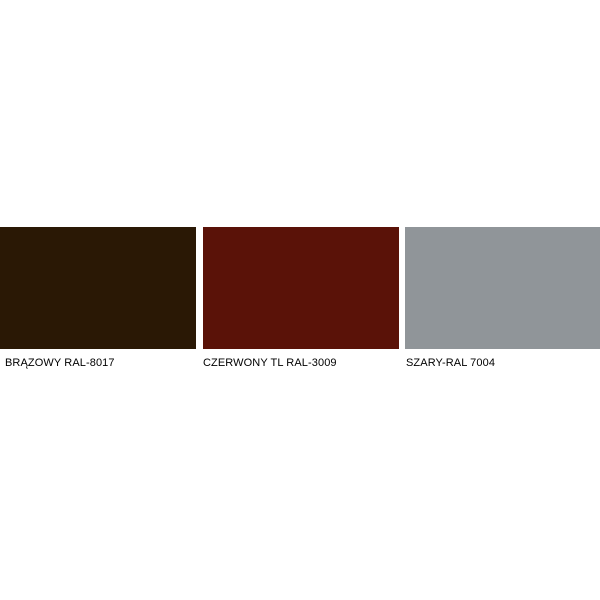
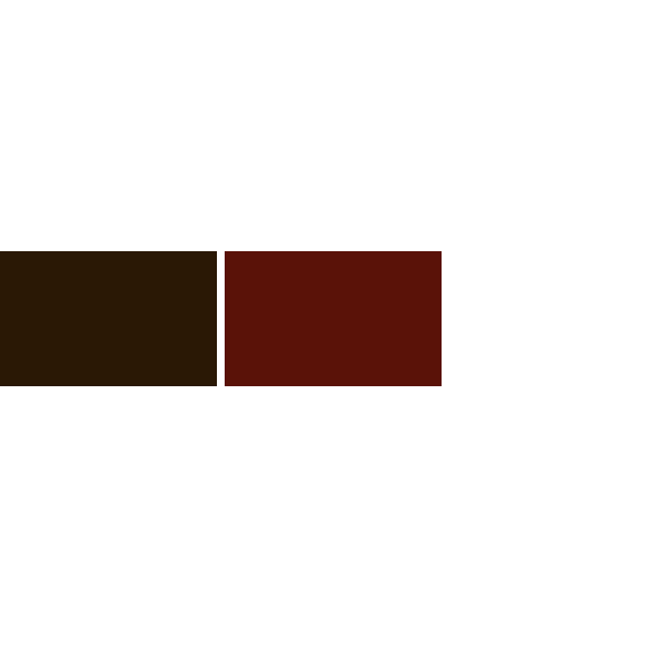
- BRĄZOWY RAL-8017
- CZERWONY TL RAL-3009
- SZARY-RAL 7004
